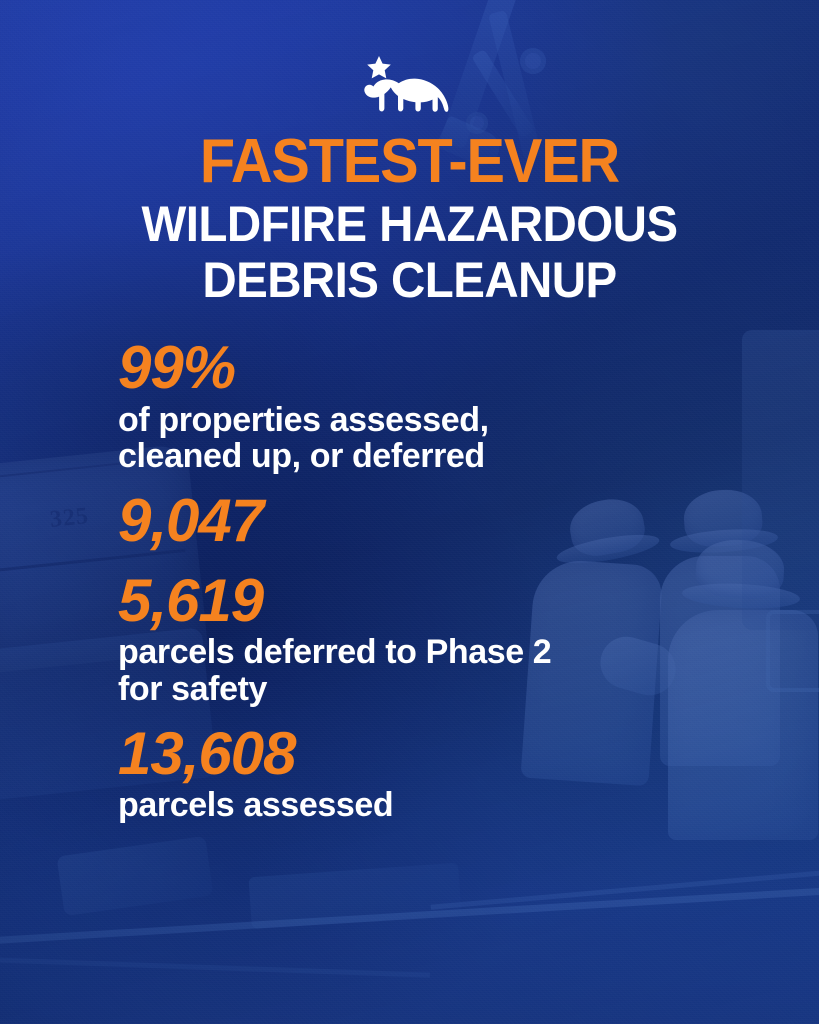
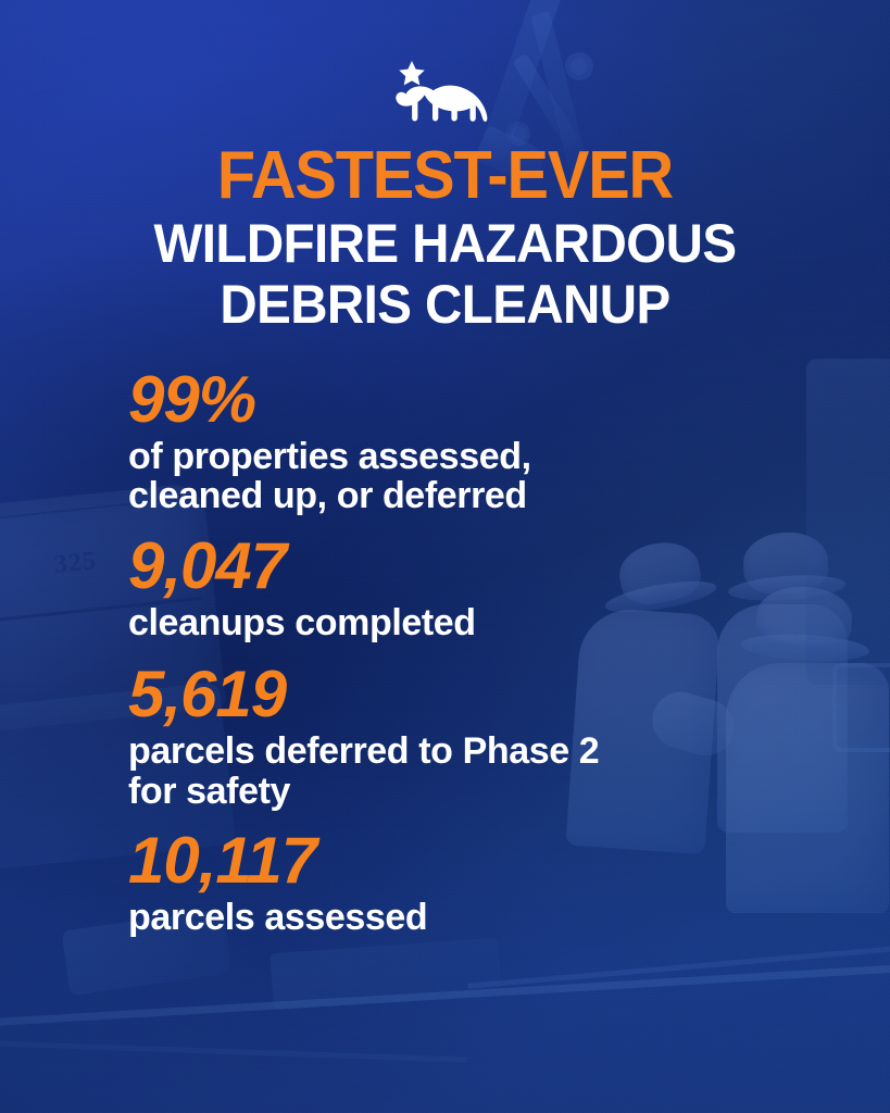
  FASTEST-EVER
  WILDFIRE HAZARDOUS
  DEBRIS CLEANUP
  99%
  of properties assessed,
  cleaned up, or deferred
  9,047
+ cleanups completed
  5,619
  parcels deferred to Phase 2
  for safety
- 13,608
+ 10,117
  parcels assessed
